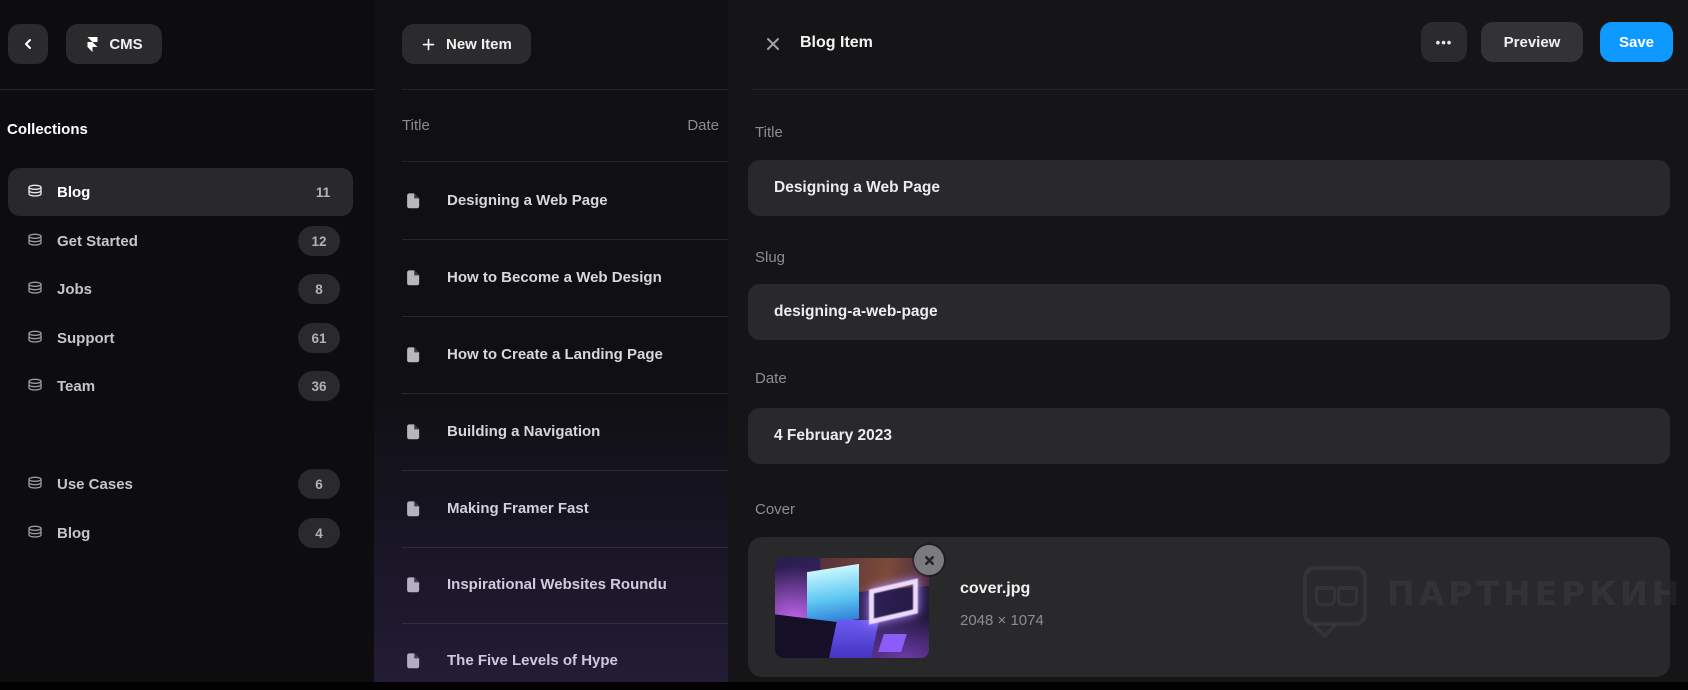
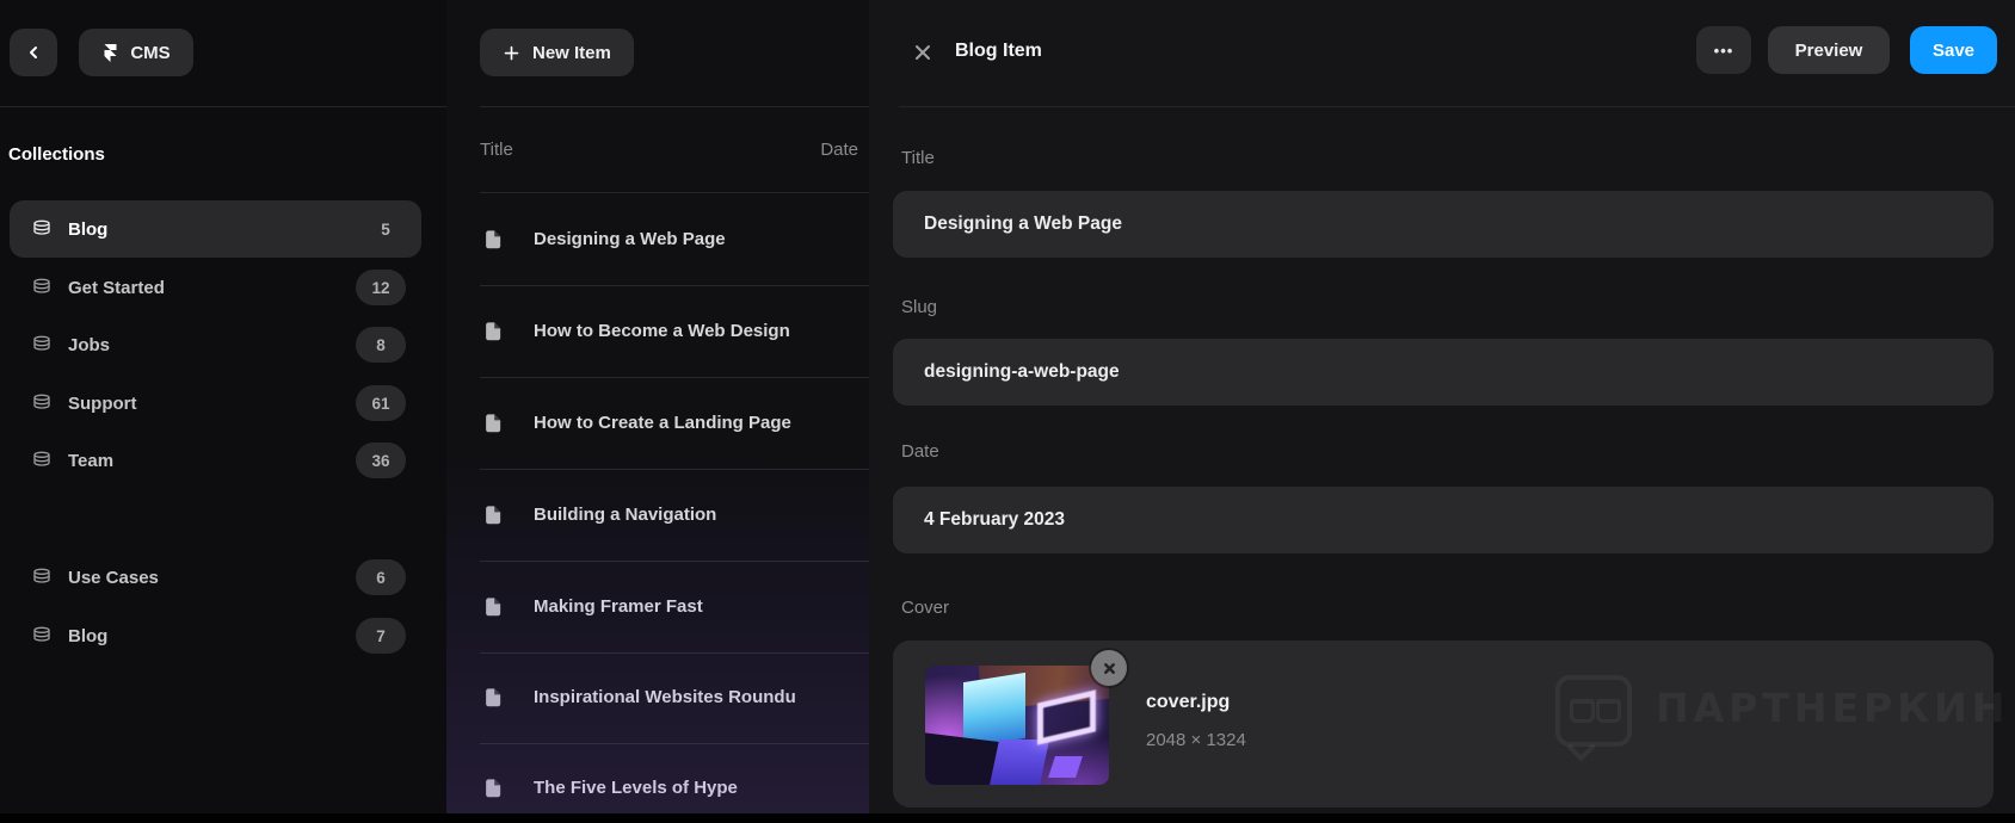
  CMS
  Collections
  Blog
- 11
+ 5
  Get Started
  12
  Jobs
  8
  Support
  61
  Team
  36
  Use Cases
  6
  Blog
- 4
+ 7
  New Item
  Title
  Date
  Designing a Web Page
  How to Become a Web Design
  How to Create a Landing Page
  Blog Item
  •••
  Preview
  Save
  Title
  Designing a Web Page
  Slug
  designing-a-web-page
  Date
  4 February 2023
  Cover
  cover.jpg
- 2048 × 1074
+ 2048 × 1324
  ПАРТНЕРКИН
